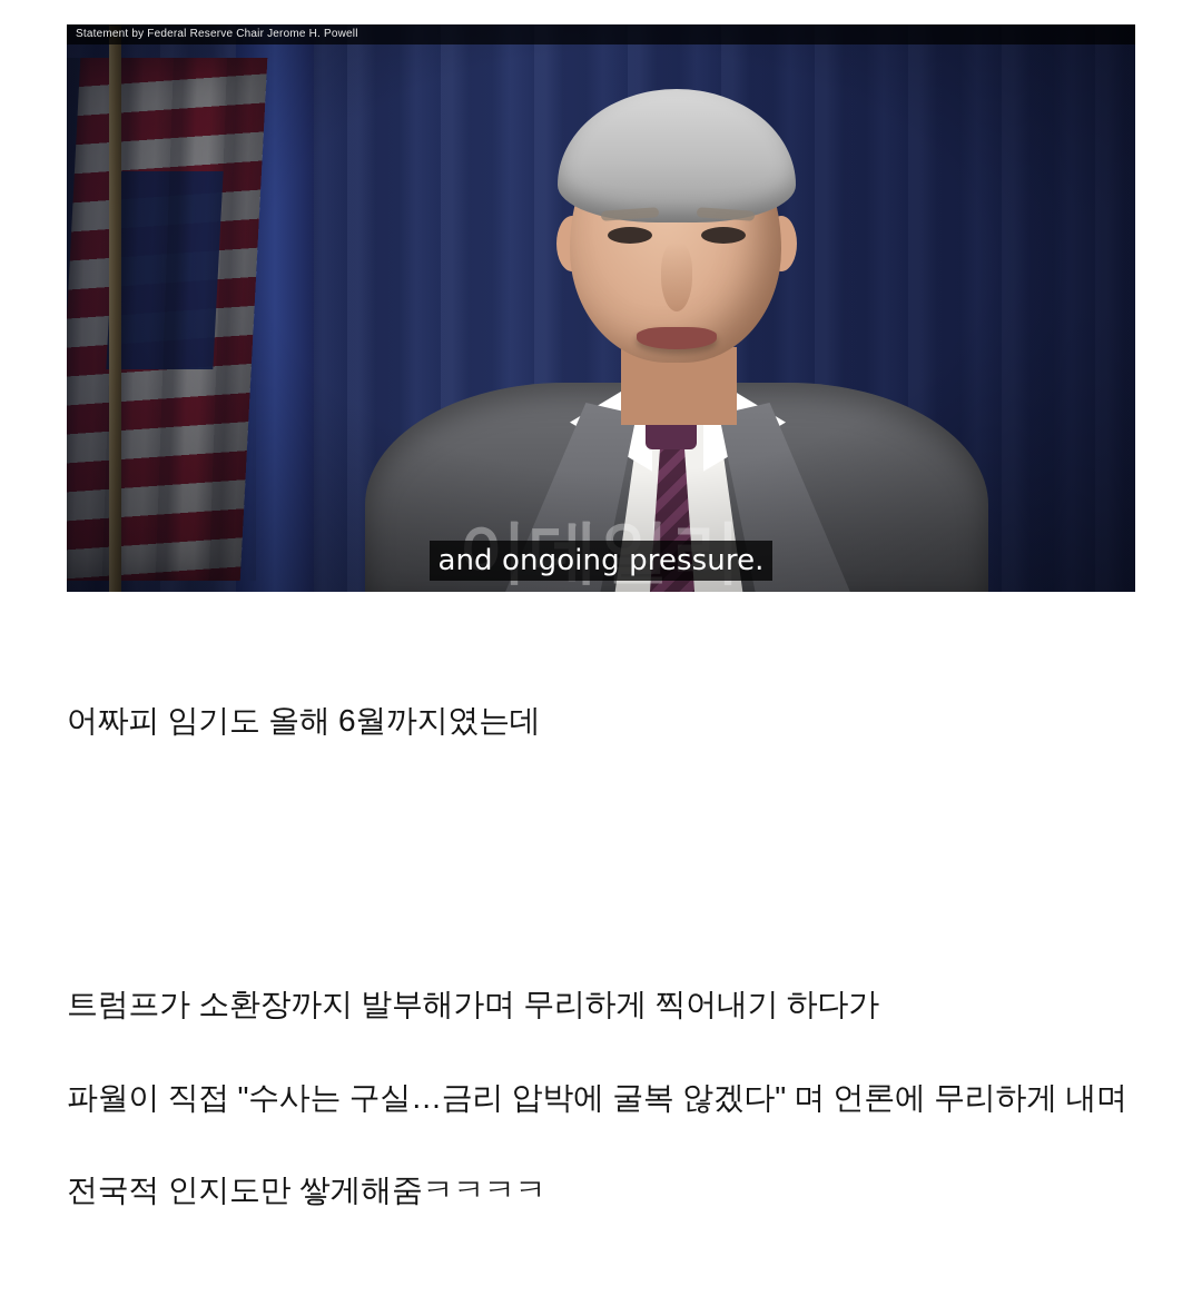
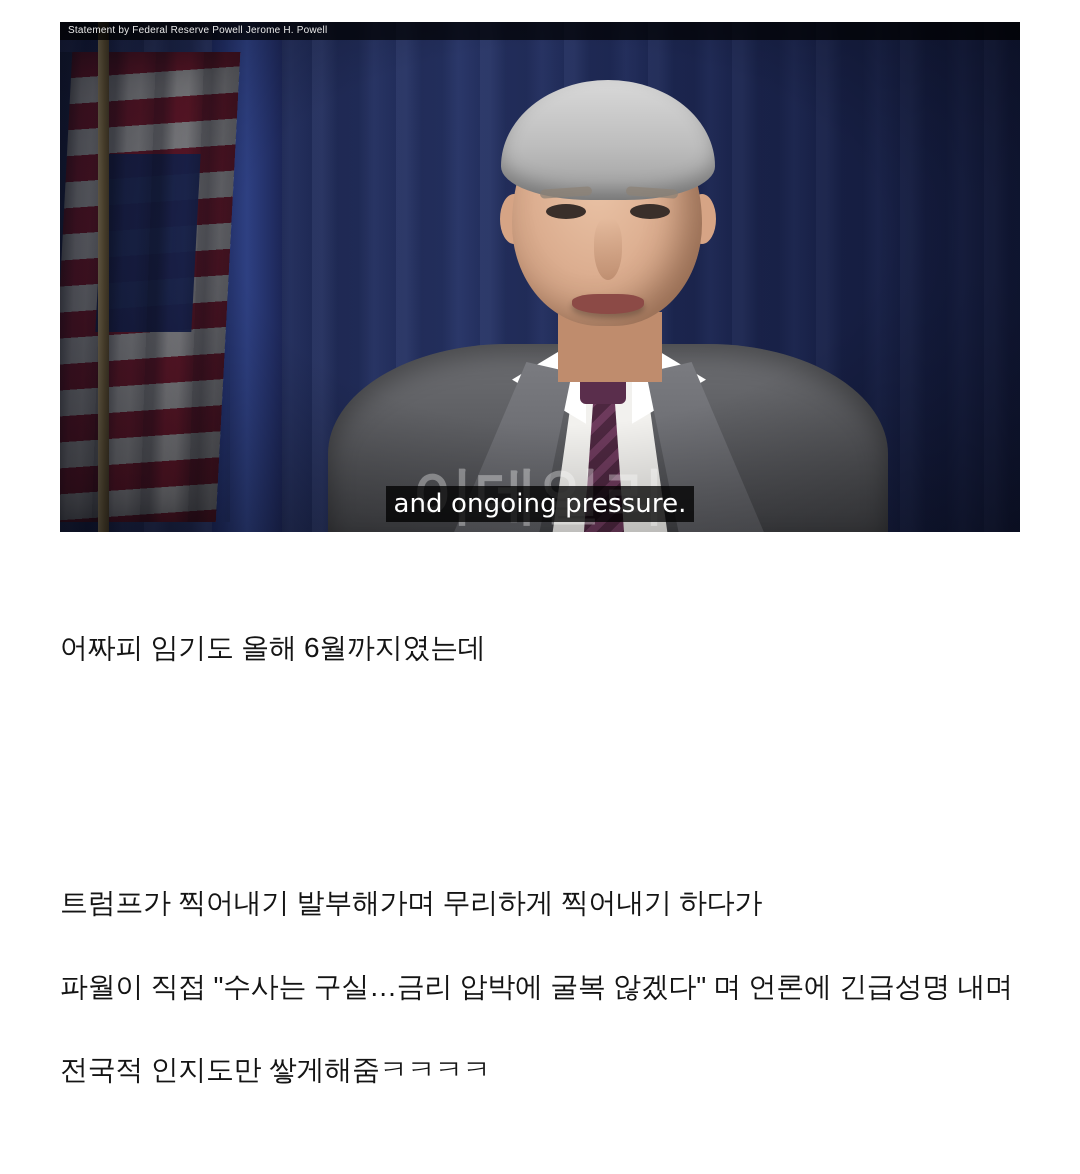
  이데일리
- Statement by Federal Reserve Chair Jerome H. Powell
+ Statement by Federal Reserve Powell Jerome H. Powell
  and ongoing pressure.
  어짜피 임기도 올해 6월까지였는데
- 트럼프가 소환장까지 발부해가며 무리하게 찍어내기 하다가
+ 트럼프가 찍어내기 발부해가며 무리하게 찍어내기 하다가
- 파월이 직접 "수사는 구실…금리 압박에 굴복 않겠다" 며 언론에 무리하게 내며
+ 파월이 직접 "수사는 구실…금리 압박에 굴복 않겠다" 며 언론에 긴급성명 내며
  전국적 인지도만 쌓게해줌ㅋㅋㅋㅋ
